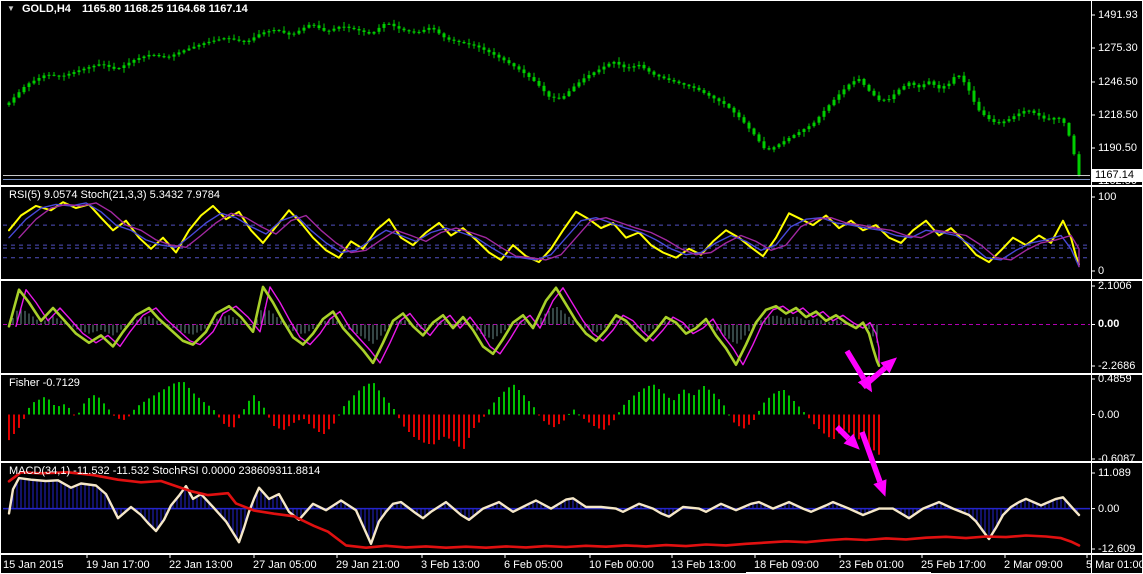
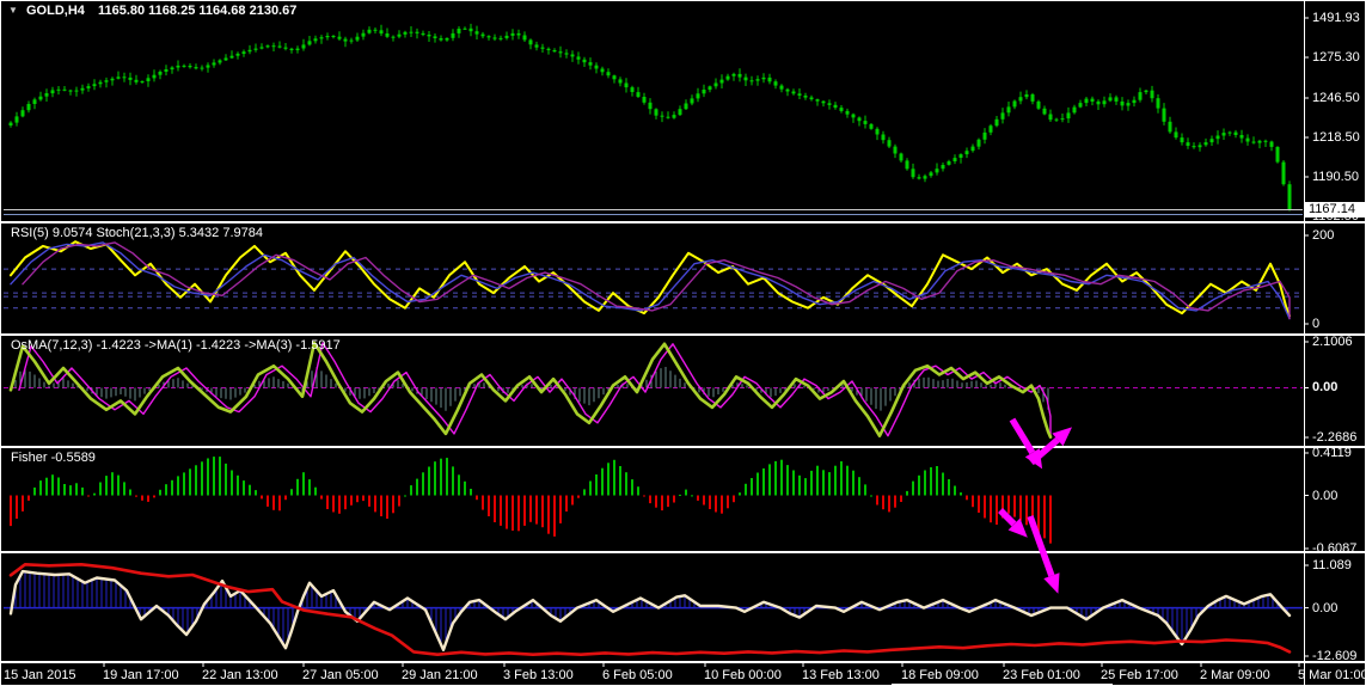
- ▼ GOLD,H4 1165.80 1168.25 1164.68 1167.14
+ ▼ GOLD,H4 1165.80 1168.25 1164.68 2130.67
  RSI(5) 9.0574 Stoch(21,3,3) 5.3432 7.9784
+ OsMA(7,12,3) -1.4223 ->MA(1) -1.4223 ->MA(3) -1.5917
- Fisher -0.7129
+ Fisher -0.5589
- MACD(34,1) -11.532 -11.532 StochRSI 0.0000 238609311.8814
  1167.14
  1491.93
  1275.30
  1246.50
  1218.50
  1190.50
- 100
+ 200
  0
  2.1006
  0.00
  -2.2686
- 0.4859
+ 0.4119
  0.00
  -0.6087
  11.089
  0.00
  -12.609
  15 Jan 2015
  19 Jan 17:00
  22 Jan 13:00
  27 Jan 05:00
  29 Jan 21:00
  3 Feb 13:00
  6 Feb 05:00
  10 Feb 00:00
  13 Feb 13:00
  18 Feb 09:00
  23 Feb 01:00
  25 Feb 17:00
  2 Mar 09:00
  5 Mar 01:00
